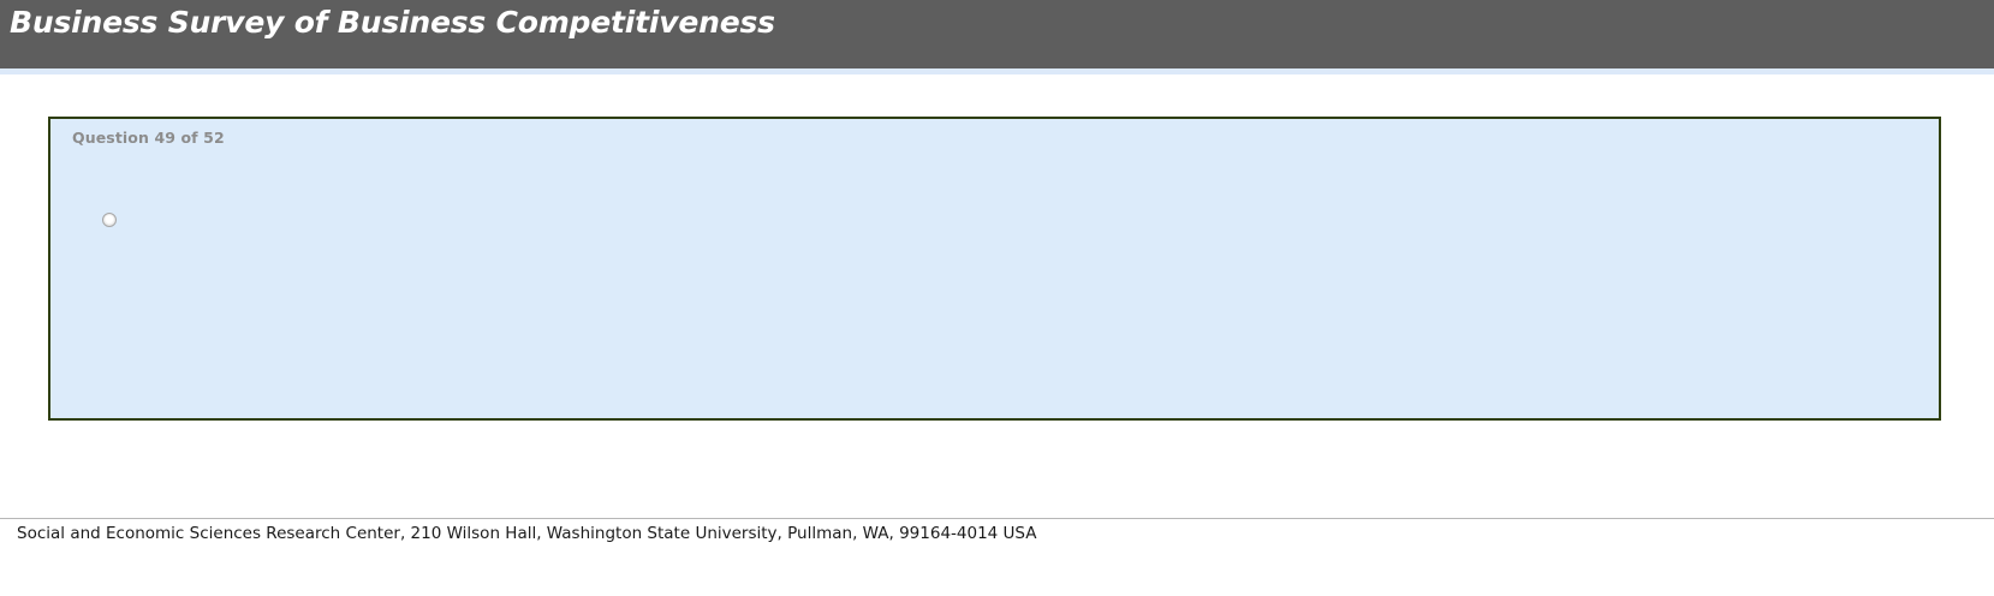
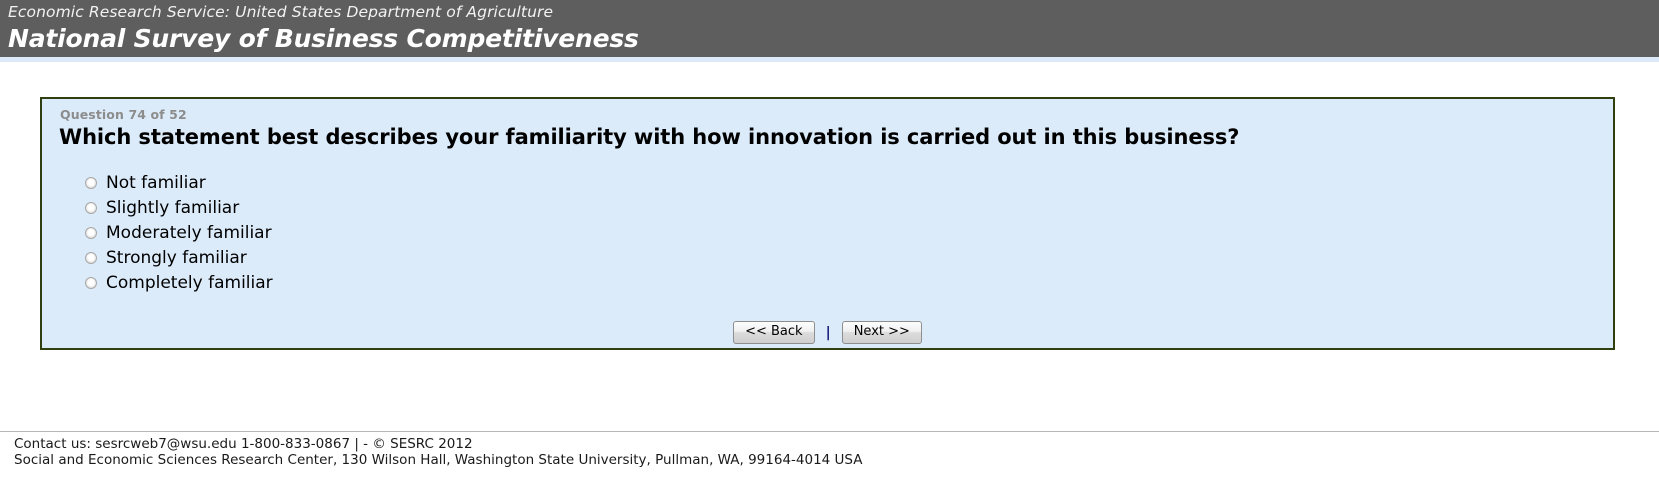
+ Economic Research Service: United States Department of Agriculture
- Business Survey of Business Competitiveness
+ National Survey of Business Competitiveness
- Question 49 of 52
+ Question 74 of 52
+ Which statement best describes your familiarity with how innovation is carried out in this business?
+ Not familiar
+ Slightly familiar
+ Moderately familiar
+ Strongly familiar
+ Completely familiar
+ << Back
+ |
+ Next >>
+ Contact us: sesrcweb7@wsu.edu 1-800-833-0867 | - © SESRC 2012
- Social and Economic Sciences Research Center, 210 Wilson Hall, Washington State University, Pullman, WA, 99164-4014 USA
+ Social and Economic Sciences Research Center, 130 Wilson Hall, Washington State University, Pullman, WA, 99164-4014 USA
